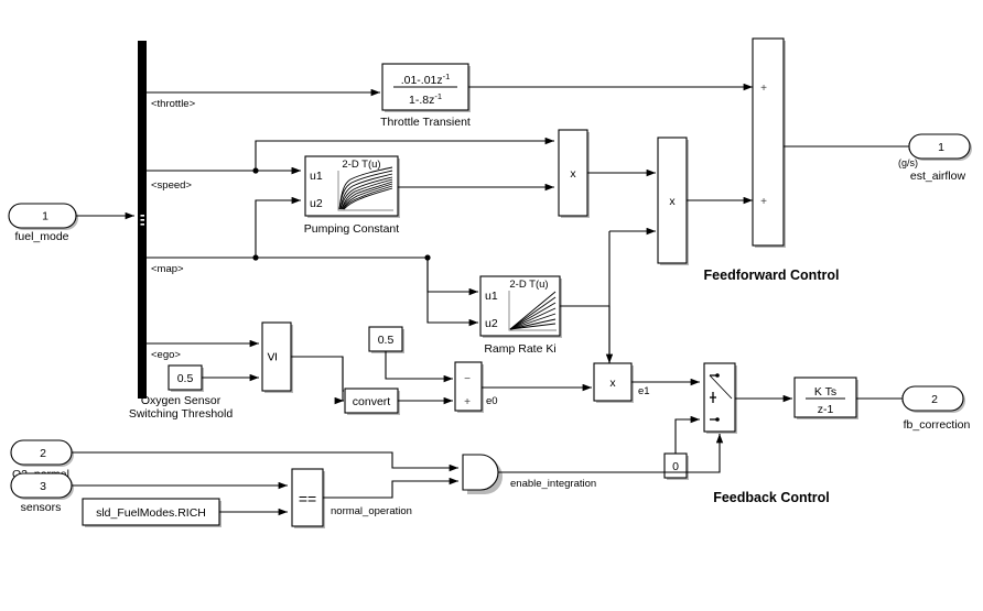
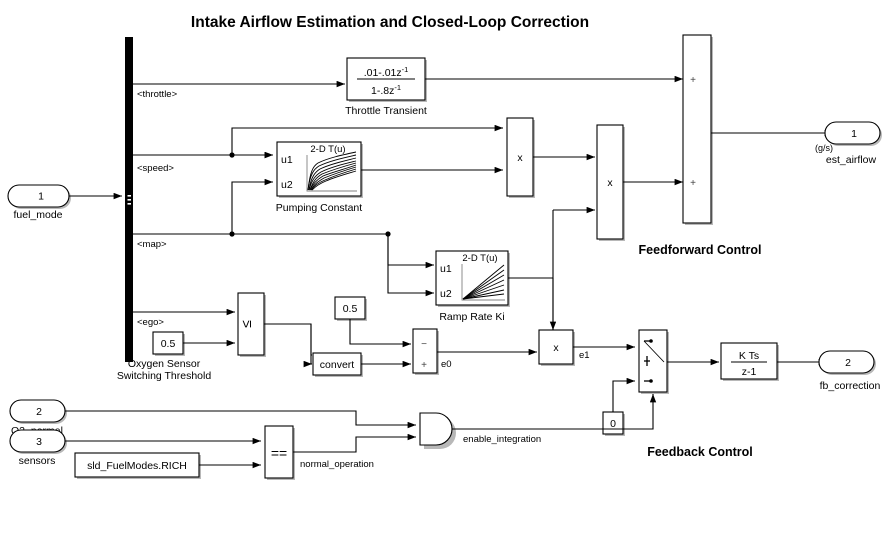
+ Intake Airflow Estimation and Closed-Loop Correction
  1
  fuel_mode
  <throttle>
  <speed>
  <map>
  <ego>
  .01-.01z-1
  1-.8z-1
  Throttle Transient
  2-D T(u)
  u1
  u2
  Pumping Constant
  x
  x
  +
  +
  Feedforward Control
  1
  (g/s)
  est_airflow
  2-D T(u)
  u1
  u2
  Ramp Rate Ki
  0.5
  Oxygen Sensor
  Switching Threshold
  convert
  0.5
  −
  +
  e0
  x
  e1
  0
  K Ts
  z-1
  2
  fb_correction
  Feedback Control
  2
  3
  sensors
  sld_FuelModes.RICH
  ==
  normal_operation
  enable_integration
